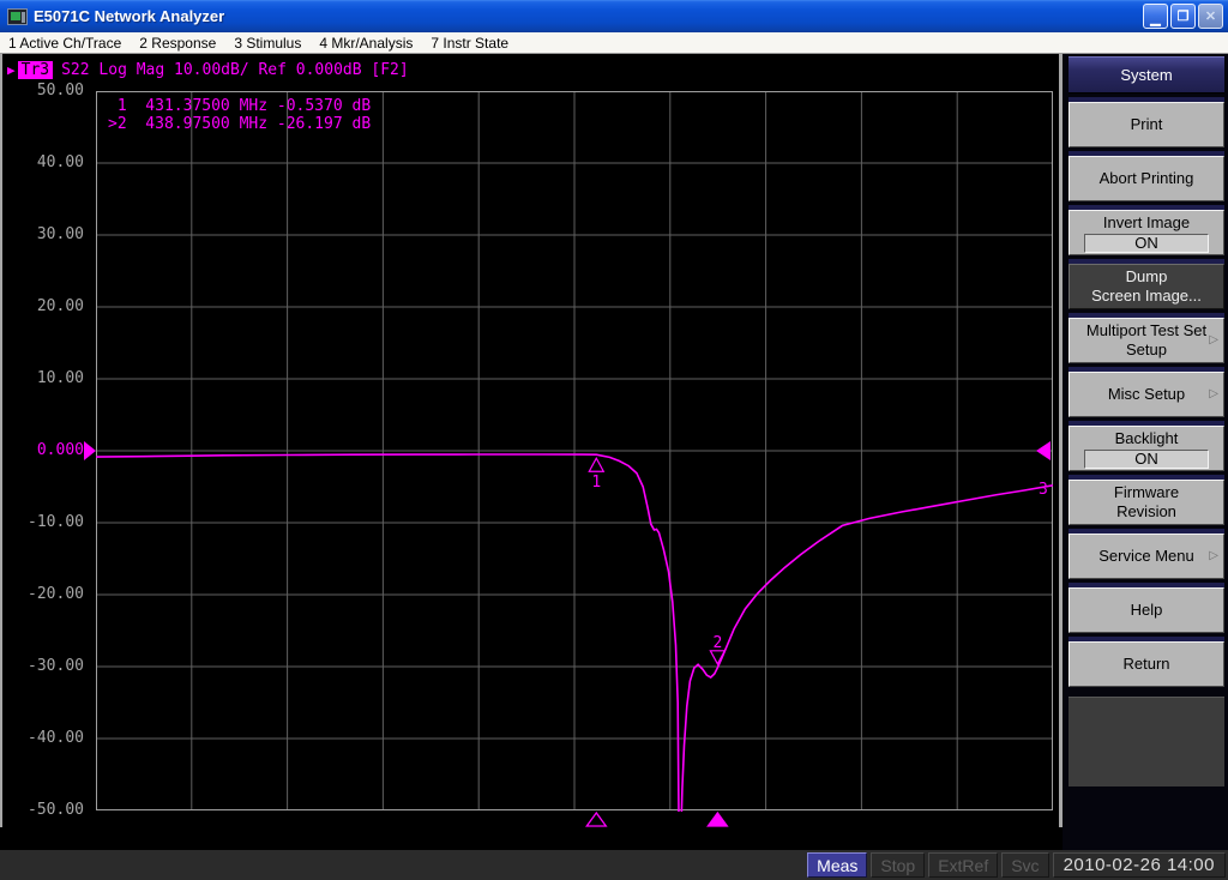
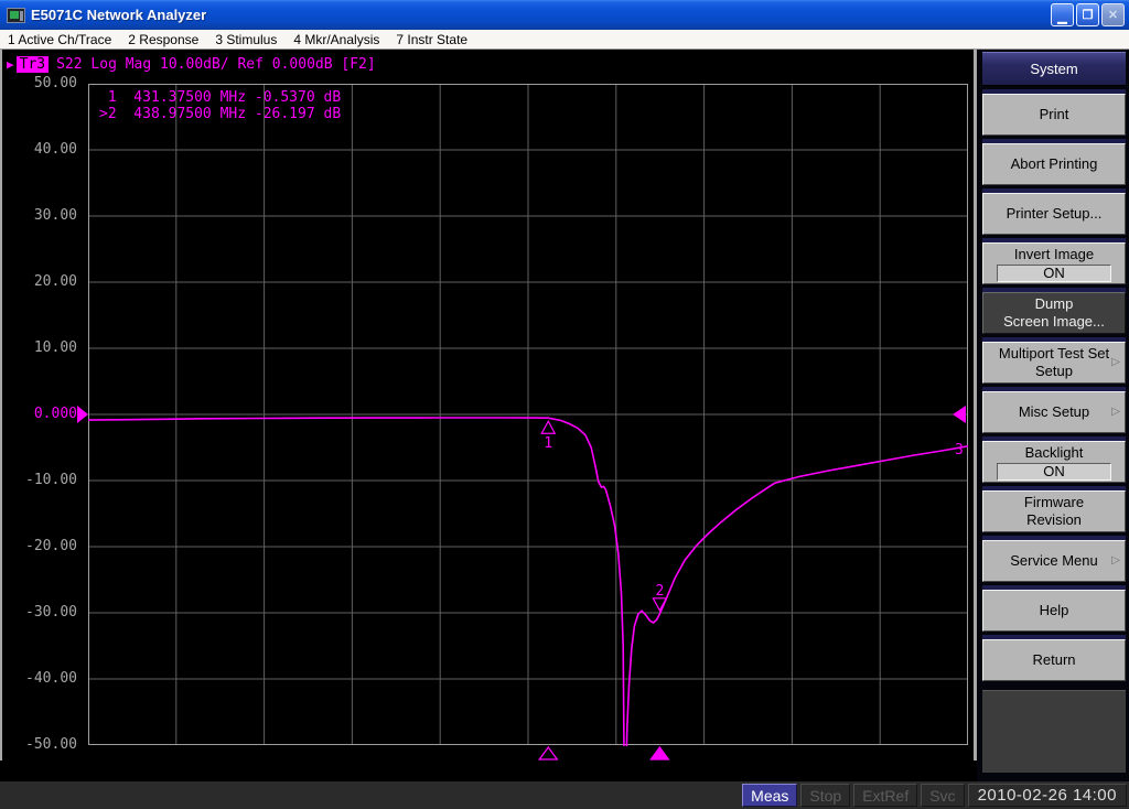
  E5071C Network Analyzer
  ▁
  ❐
  ✕
  1 Active Ch/Trace
  2 Response
  3 Stimulus
  4 Mkr/Analysis
  7 Instr State
  ▶
  Tr3
  S22 Log Mag 10.00dB/ Ref 0.000dB [F2]
  50.00
  40.00
  30.00
  20.00
  10.00
  0.000
  -10.00
  -20.00
  -30.00
  -40.00
  -50.00
  1 431.37500 MHz -0.5370 dB
  >2 438.97500 MHz -26.197 dB
  3
  1
  2
  System
  Print
  Abort Printing
+ Printer Setup...
  Invert Image
  ON
  Dump
  Screen Image...
  Multiport Test Set
  Setup
  ▷
  Misc Setup
  ▷
  Backlight
  ON
  Firmware
  Revision
  Service Menu
  ▷
  Help
  Return
  Meas
  Stop
  ExtRef
  Svc
  2010-02-26 14:00
